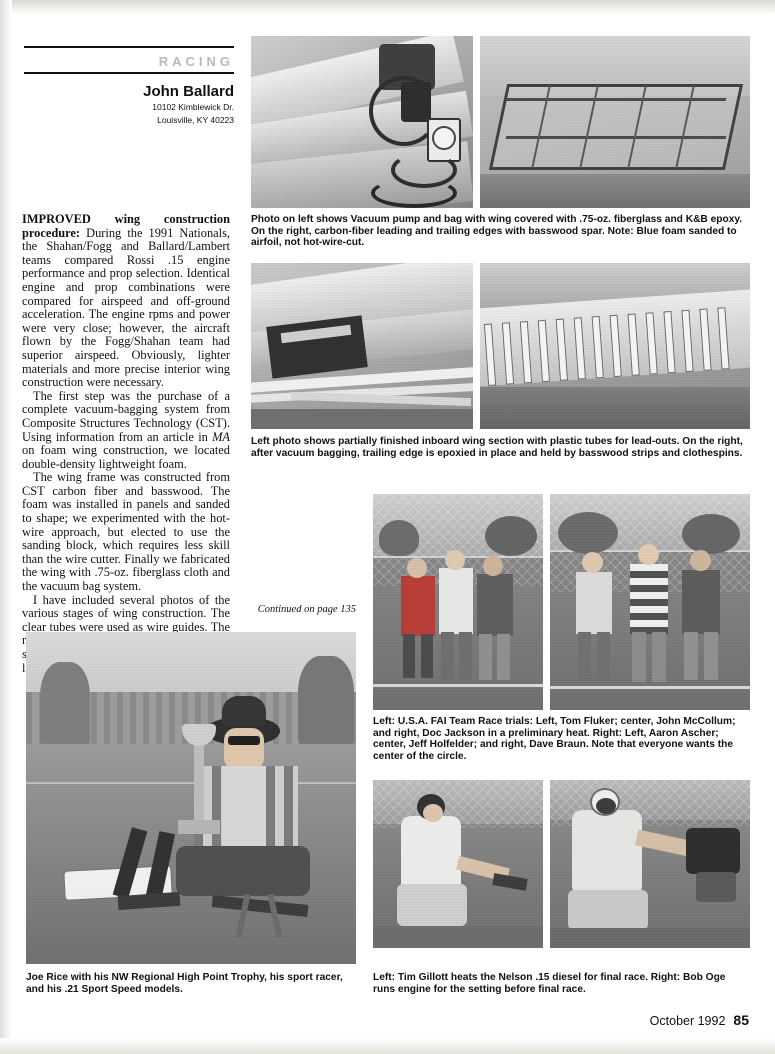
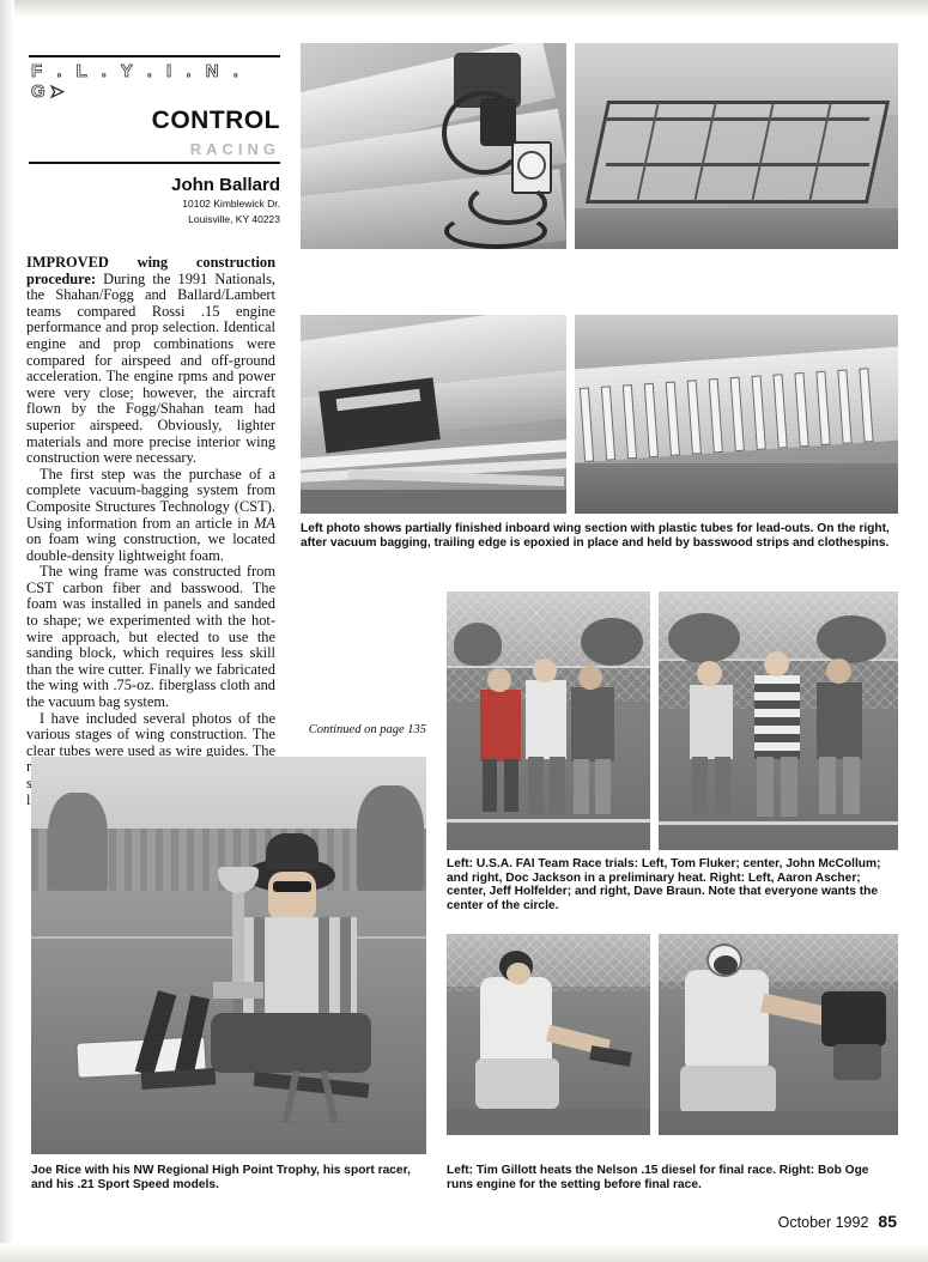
+ F . L . Y . I . N . G➤
+ CONTROL
  RACING
  John Ballard
  10102 Kimblewick Dr.
  Louisville, KY 40223
  IMPROVED wing construction procedure: During the 1991 Nationals, the Shahan/Fogg and Ballard/Lambert teams compared Rossi .15 engine performance and prop selection. Identical engine and prop combinations were compared for airspeed and off-ground acceleration. The engine rpms and power were very close; however, the aircraft flown by the Fogg/Shahan team had superior airspeed. Obviously, lighter materials and more precise interior wing construction were necessary.
  The first step was the purchase of a complete vacuum-bagging system from Composite Structures Technology (CST). Using information from an article in MA on foam wing construction, we located double-density lightweight foam.
  The wing frame was constructed from CST carbon fiber and basswood. The foam was installed in panels and sanded to shape; we experimented with the hot-wire approach, but elected to use the sanding block, which requires less skill than the wire cutter. Finally we fabricated the wing with .75-oz. fiberglass cloth and the vacuum bag system.
  Continued on page 135
- Photo on left shows Vacuum pump and bag with wing covered with .75-oz. fiberglass and K&B epoxy. On the right, carbon-fiber leading and trailing edges with basswood spar. Note: Blue foam sanded to airfoil, not hot-wire-cut.
  Left photo shows partially finished inboard wing section with plastic tubes for lead-outs. On the right, after vacuum bagging, trailing edge is epoxied in place and held by basswood strips and clothespins.
  Left: U.S.A. FAI Team Race trials: Left, Tom Fluker; center, John McCollum; and right, Doc Jackson in a preliminary heat. Right: Left, Aaron Ascher; center, Jeff Holfelder; and right, Dave Braun. Note that everyone wants the center of the circle.
  Joe Rice with his NW Regional High Point Trophy, his sport racer, and his .21 Sport Speed models.
  Left: Tim Gillott heats the Nelson .15 diesel for final race. Right: Bob Oge runs engine for the setting before final race.
  October 1992 85
